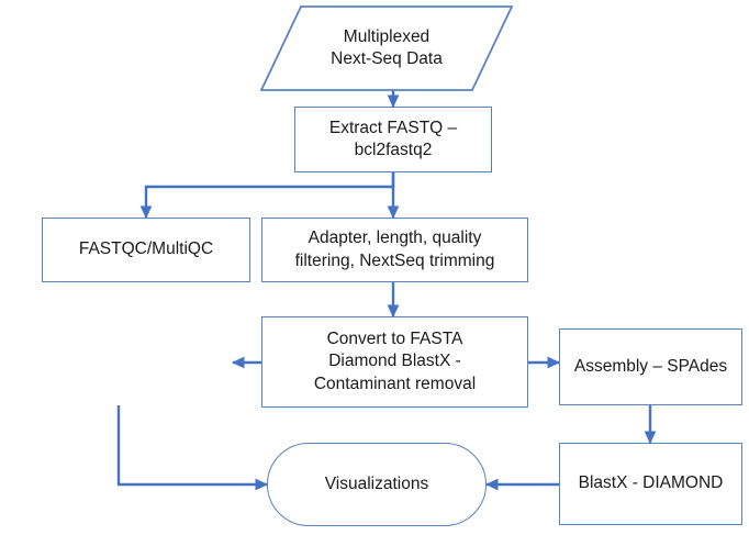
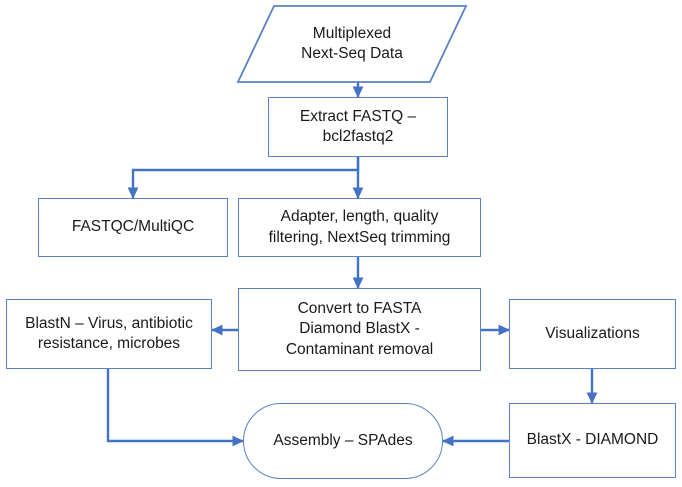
  Multiplexed
  Next-Seq Data
  Extract FASTQ –
  bcl2fastq2
  FASTQC/MultiQC
  Adapter, length, quality
  filtering, NextSeq trimming
+ BlastN – Virus, antibiotic
+ resistance, microbes
  Convert to FASTA
  Diamond BlastX -
  Contaminant removal
- Assembly – SPAdes
+ Visualizations
  BlastX - DIAMOND
- Visualizations
+ Assembly – SPAdes
